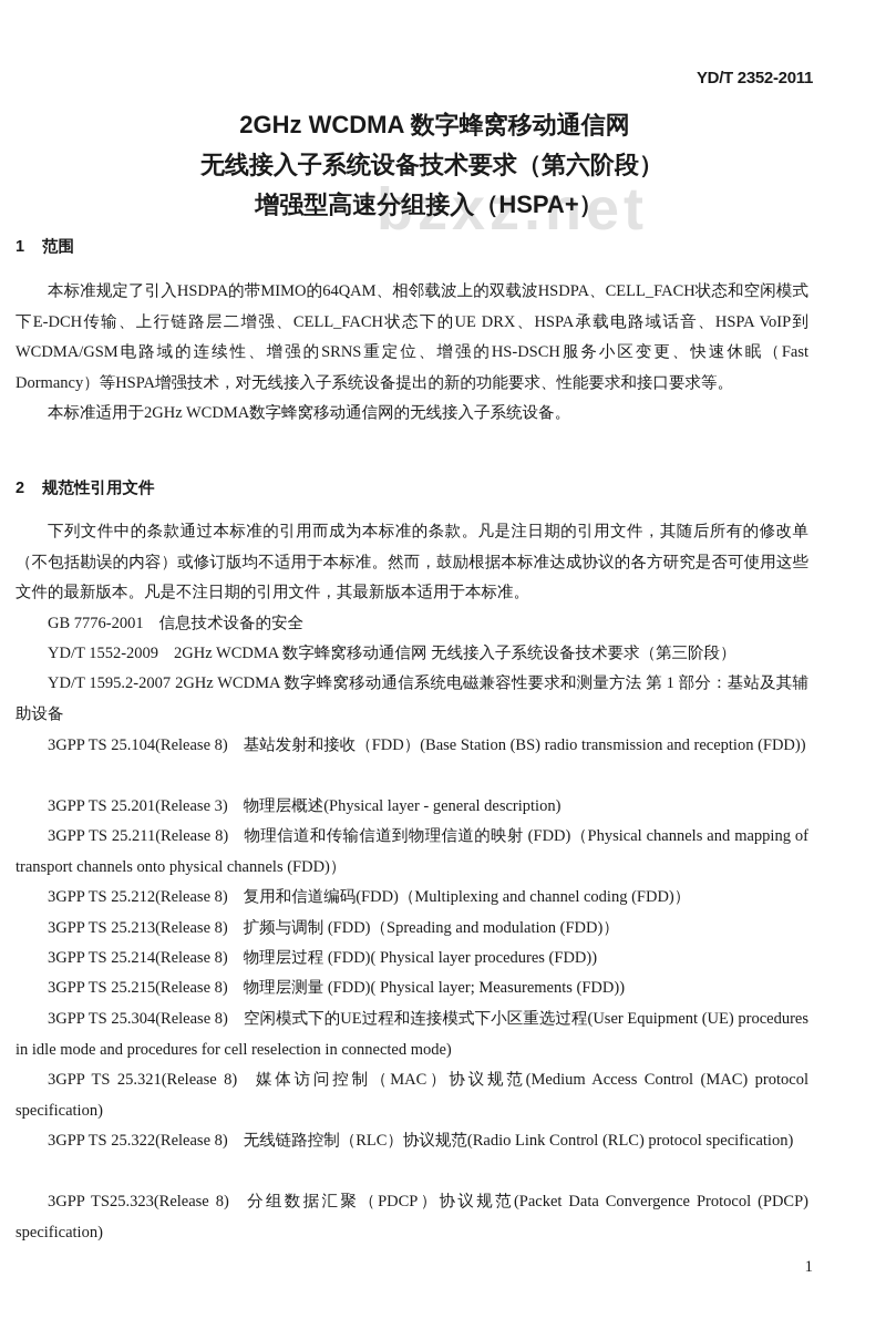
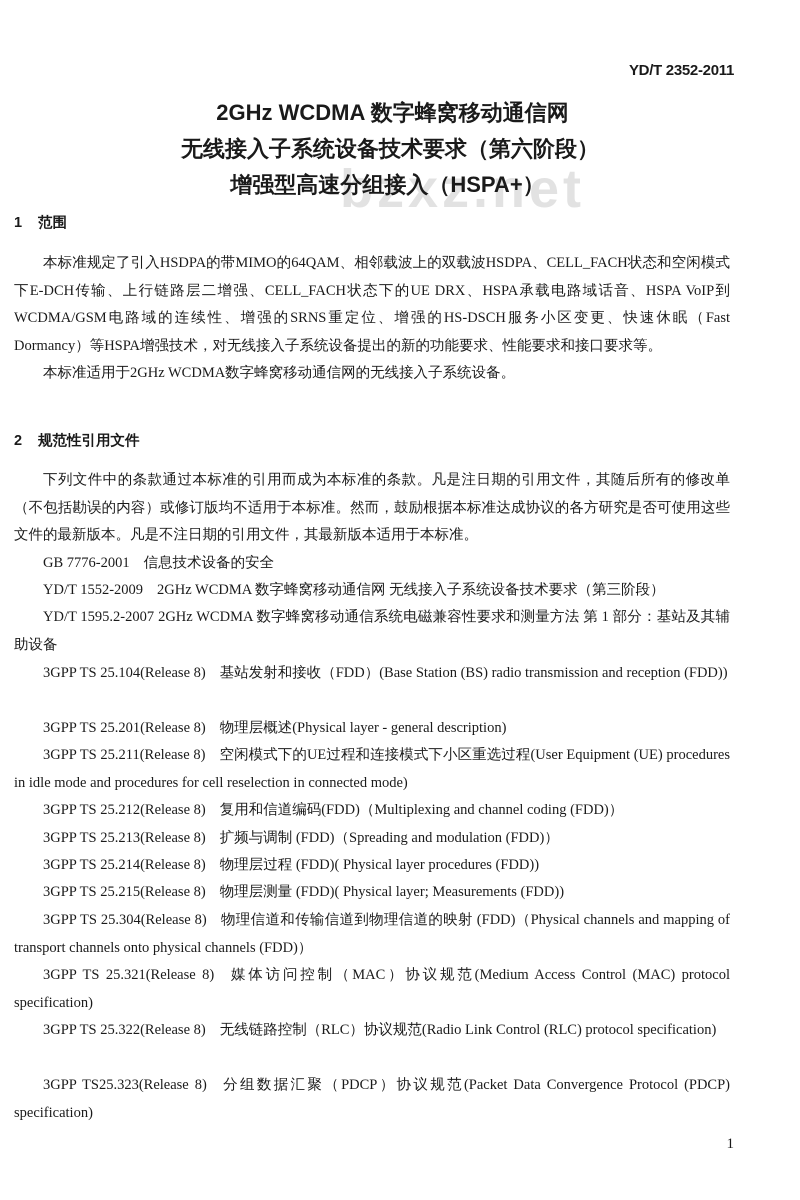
  YD/T 2352-2011
  bzxz.net
  2GHz WCDMA 数字蜂窝移动通信网
  无线接入子系统设备技术要求（第六阶段）
  增强型高速分组接入（HSPA+）
  1 范围
  本标准规定了引入HSDPA的带MIMO的64QAM、相邻载波上的双载波HSDPA、CELL_FACH状态和空闲模式下E-DCH传输、上行链路层二增强、CELL_FACH状态下的UE DRX、HSPA承载电路域话音、HSPA VoIP到WCDMA/GSM电路域的连续性、增强的SRNS重定位、增强的HS-DSCH服务小区变更、快速休眠（Fast Dormancy）等HSPA增强技术，对无线接入子系统设备提出的新的功能要求、性能要求和接口要求等。
  本标准适用于2GHz WCDMA数字蜂窝移动通信网的无线接入子系统设备。
  2 规范性引用文件
  下列文件中的条款通过本标准的引用而成为本标准的条款。凡是注日期的引用文件，其随后所有的修改单（不包括勘误的内容）或修订版均不适用于本标准。然而，鼓励根据本标准达成协议的各方研究是否可使用这些文件的最新版本。凡是不注日期的引用文件，其最新版本适用于本标准。
  GB 7776-2001 信息技术设备的安全
  YD/T 1552-2009 2GHz WCDMA 数字蜂窝移动通信网 无线接入子系统设备技术要求（第三阶段）
  YD/T 1595.2-2007 2GHz WCDMA 数字蜂窝移动通信系统电磁兼容性要求和测量方法 第 1 部分：基站及其辅助设备
  3GPP TS 25.104(Release 8) 基站发射和接收（FDD）(Base Station (BS) radio transmission and reception (FDD))
- 3GPP TS 25.201(Release 3) 物理层概述(Physical layer - general description)
+ 3GPP TS 25.201(Release 8) 物理层概述(Physical layer - general description)
- 3GPP TS 25.211(Release 8) 物理信道和传输信道到物理信道的映射 (FDD)（Physical channels and mapping of transport channels onto physical channels (FDD)）
+ 3GPP TS 25.211(Release 8) 空闲模式下的UE过程和连接模式下小区重选过程(User Equipment (UE) procedures in idle mode and procedures for cell reselection in connected mode)
  3GPP TS 25.212(Release 8) 复用和信道编码(FDD)（Multiplexing and channel coding (FDD)）
  3GPP TS 25.213(Release 8) 扩频与调制 (FDD)（Spreading and modulation (FDD)）
  3GPP TS 25.214(Release 8) 物理层过程 (FDD)( Physical layer procedures (FDD))
  3GPP TS 25.215(Release 8) 物理层测量 (FDD)( Physical layer; Measurements (FDD))
- 3GPP TS 25.304(Release 8) 空闲模式下的UE过程和连接模式下小区重选过程(User Equipment (UE) procedures in idle mode and procedures for cell reselection in connected mode)
+ 3GPP TS 25.304(Release 8) 物理信道和传输信道到物理信道的映射 (FDD)（Physical channels and mapping of transport channels onto physical channels (FDD)）
  3GPP TS 25.321(Release 8) 媒体访问控制（MAC）协议规范(Medium Access Control (MAC) protocol specification)
  3GPP TS 25.322(Release 8) 无线链路控制（RLC）协议规范(Radio Link Control (RLC) protocol specification)
  3GPP TS25.323(Release 8) 分组数据汇聚（PDCP）协议规范(Packet Data Convergence Protocol (PDCP) specification)
  1
